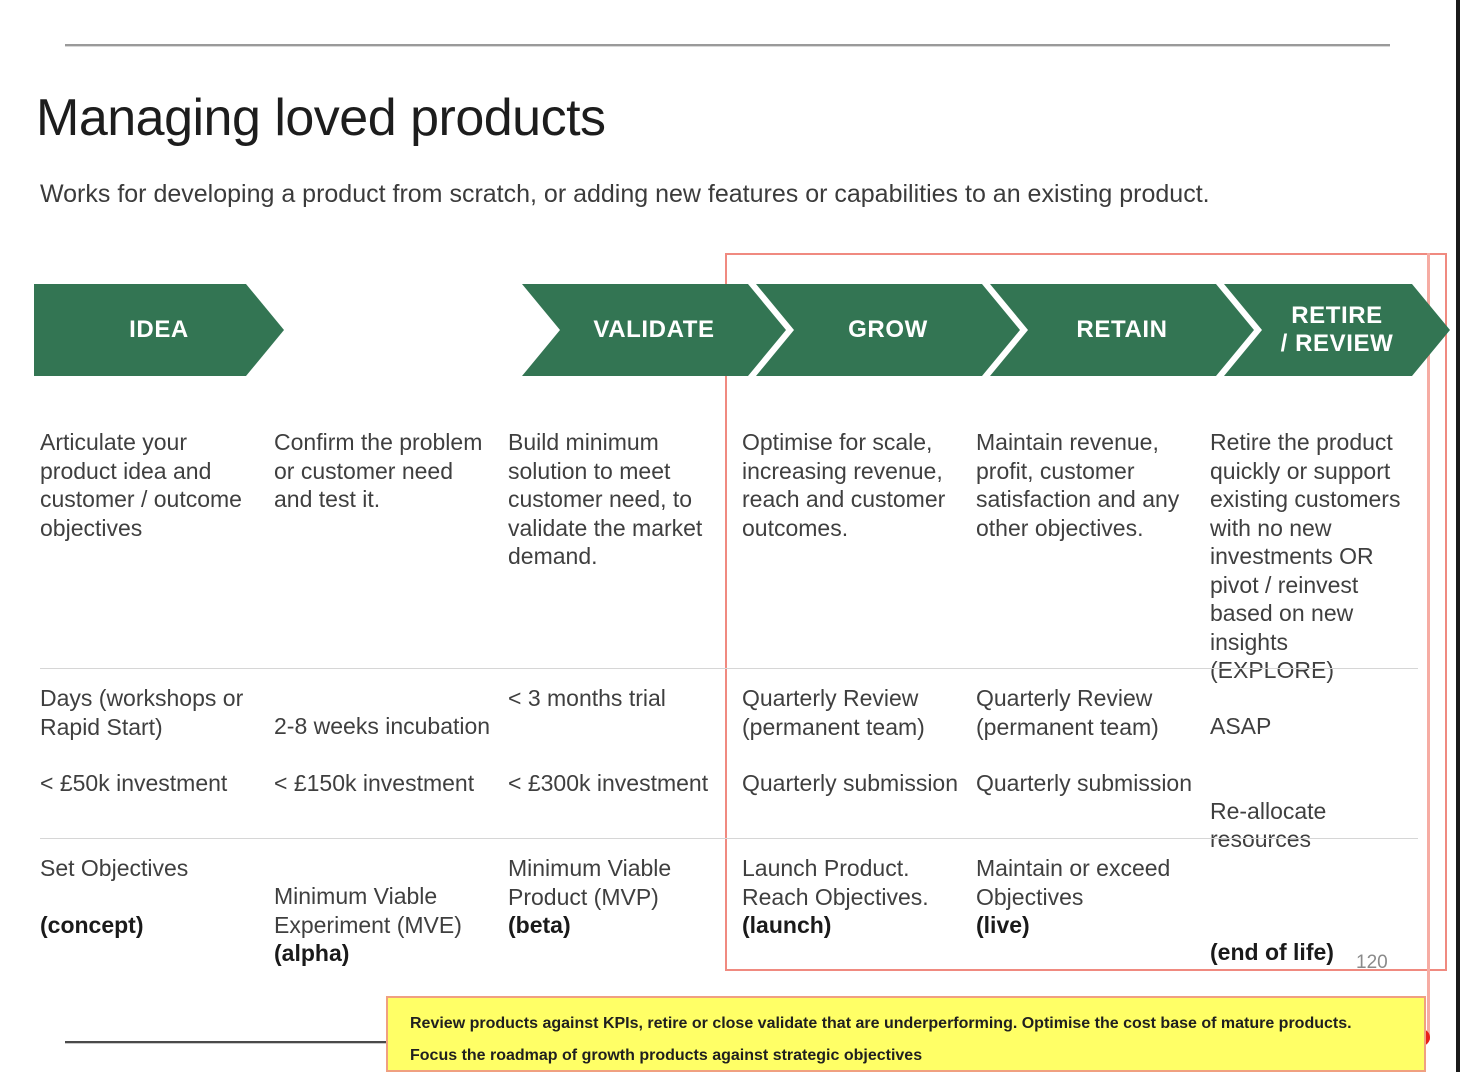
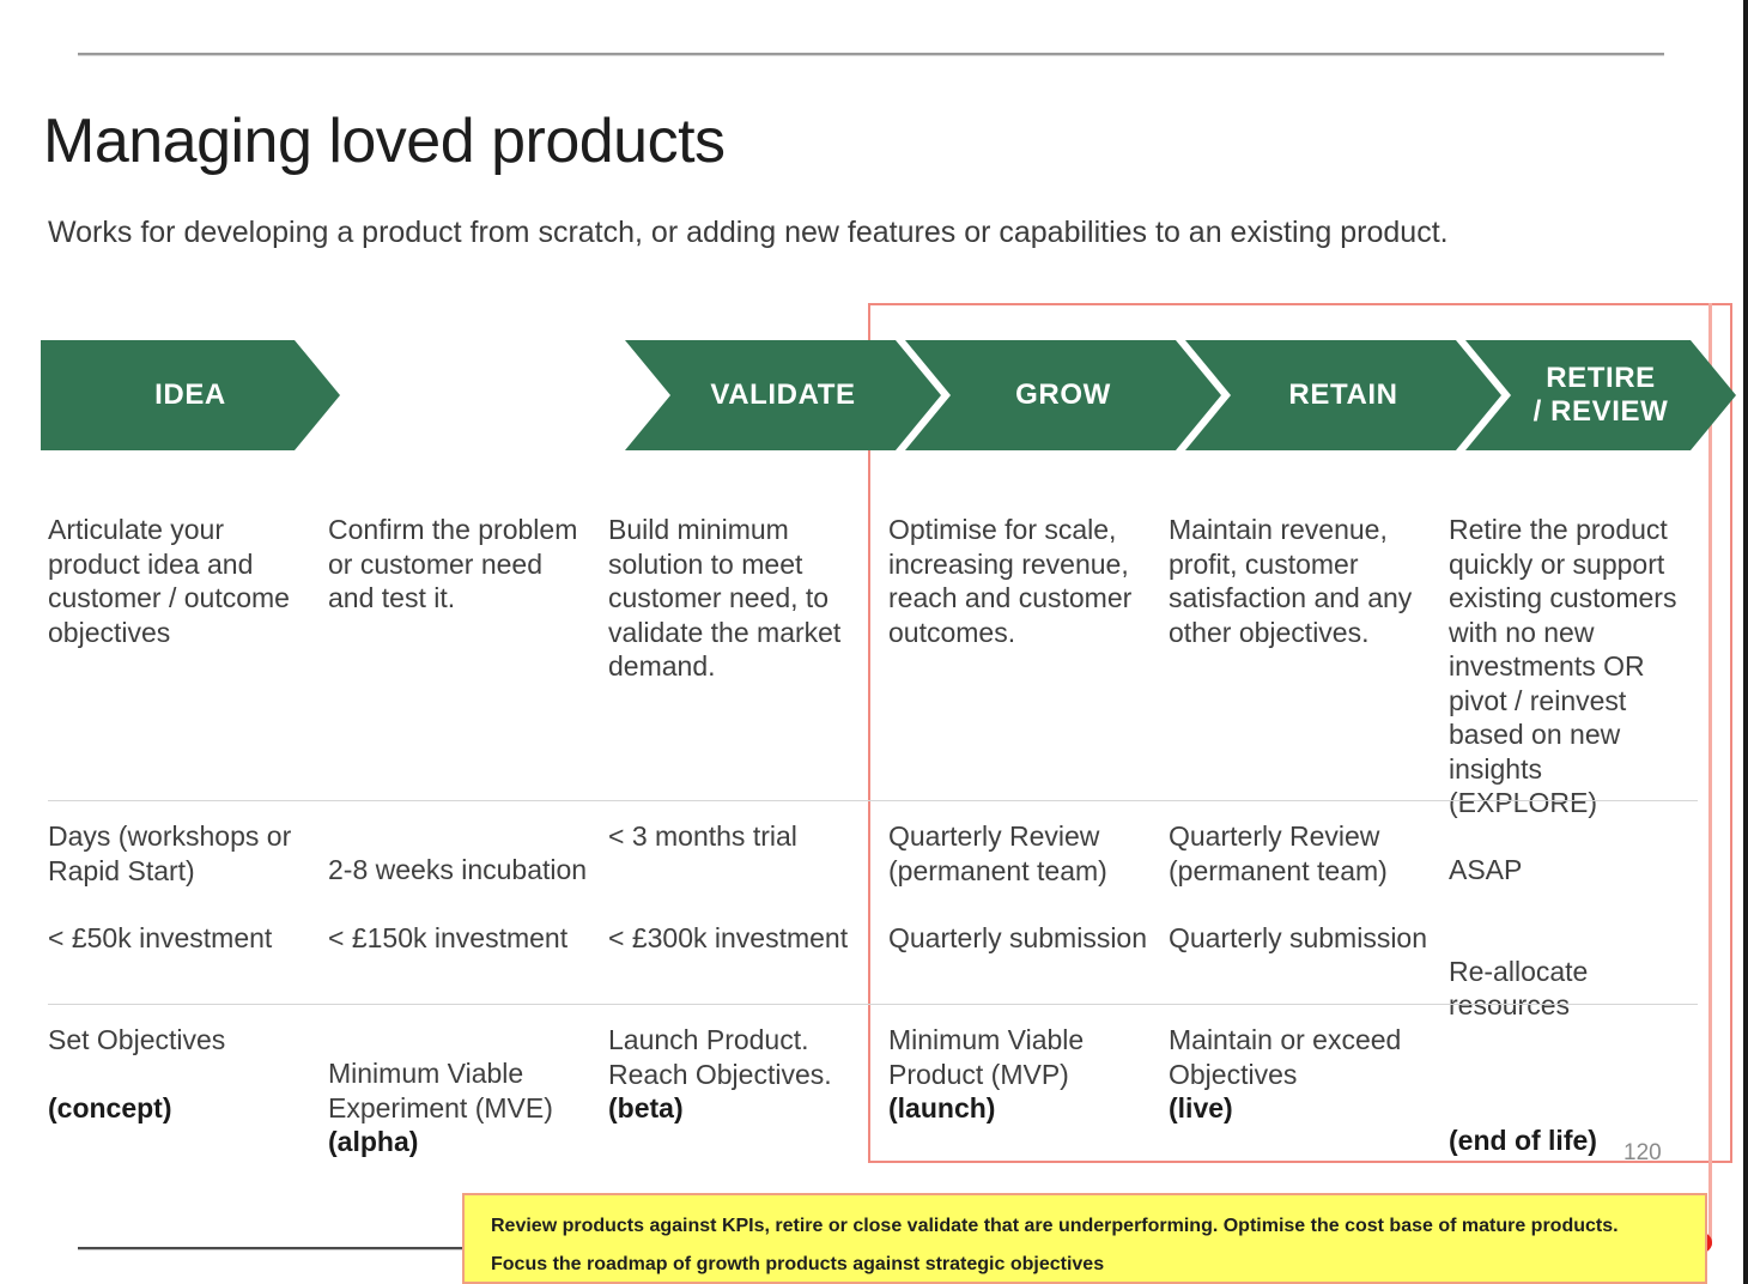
  Managing loved products
  Works for developing a product from scratch, or adding new features or capabilities to an existing product.
  IDEA
  VALIDATE
  GROW
  RETAIN
  RETIRE
  / REVIEW
  Articulate your product idea and customer / outcome objectives
  Confirm the problem or customer need and test it.
  Build minimum solution to meet customer need, to validate the market demand.
  Optimise for scale, increasing revenue, reach and customer outcomes.
  Maintain revenue, profit, customer satisfaction and any other objectives.
  Retire the product quickly or support existing customers with no new investments OR pivot / reinvest based on new insights (EXPLORE)
  Days (workshops or Rapid Start) < £50k investment
  2-8 weeks incubation < £150k investment
  < 3 months trial < £300k investment
  Quarterly Review (permanent team) Quarterly submission
  Quarterly Review (permanent team) Quarterly submission
  ASAP Re-allocate resources
  Set Objectives (concept)
  Minimum Viable Experiment (MVE)
  (alpha)
- Minimum Viable Product (MVP)
+ Launch Product. Reach Objectives.
  (beta)
- Launch Product. Reach Objectives.
+ Minimum Viable Product (MVP)
  (launch)
  Maintain or exceed Objectives
  (live)
  (end of life)
  120
  Review products against KPIs, retire or close validate that are underperforming. Optimise the cost base of mature products.
  Focus the roadmap of growth products against strategic objectives
